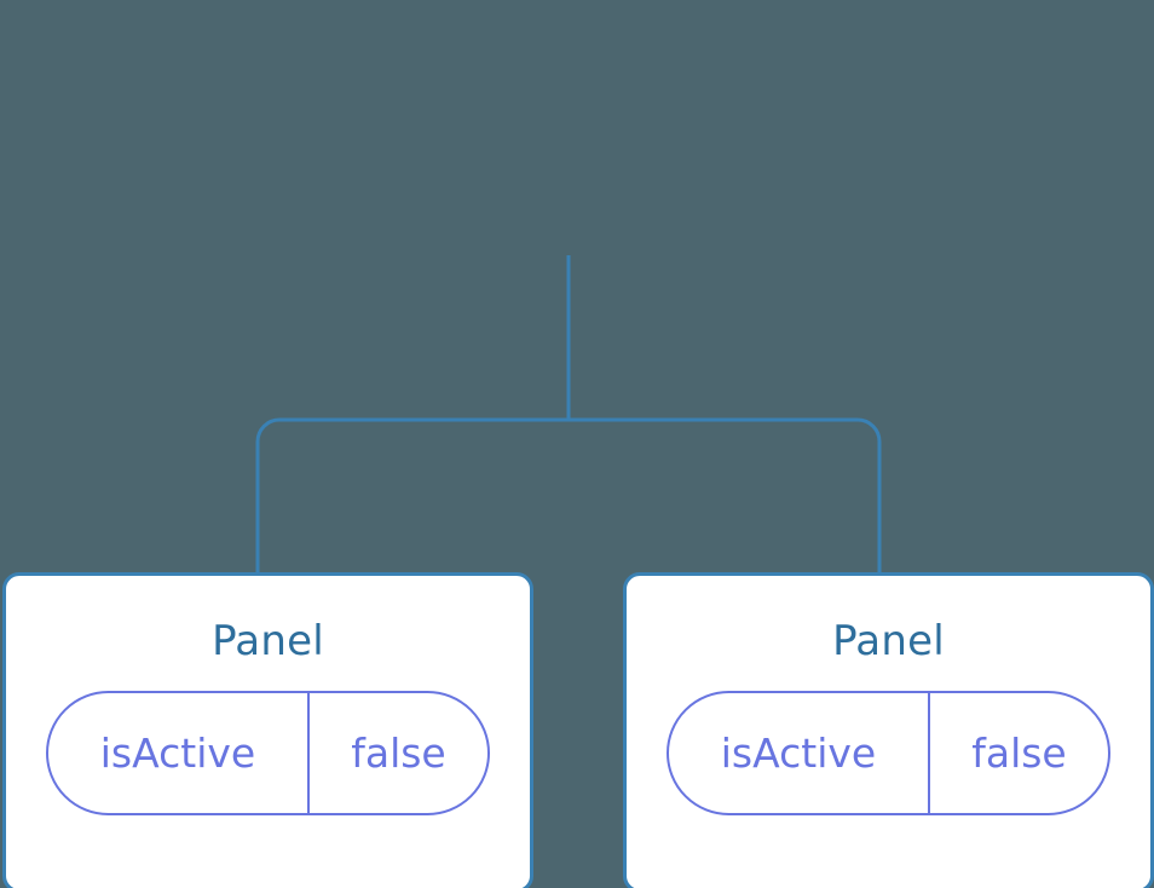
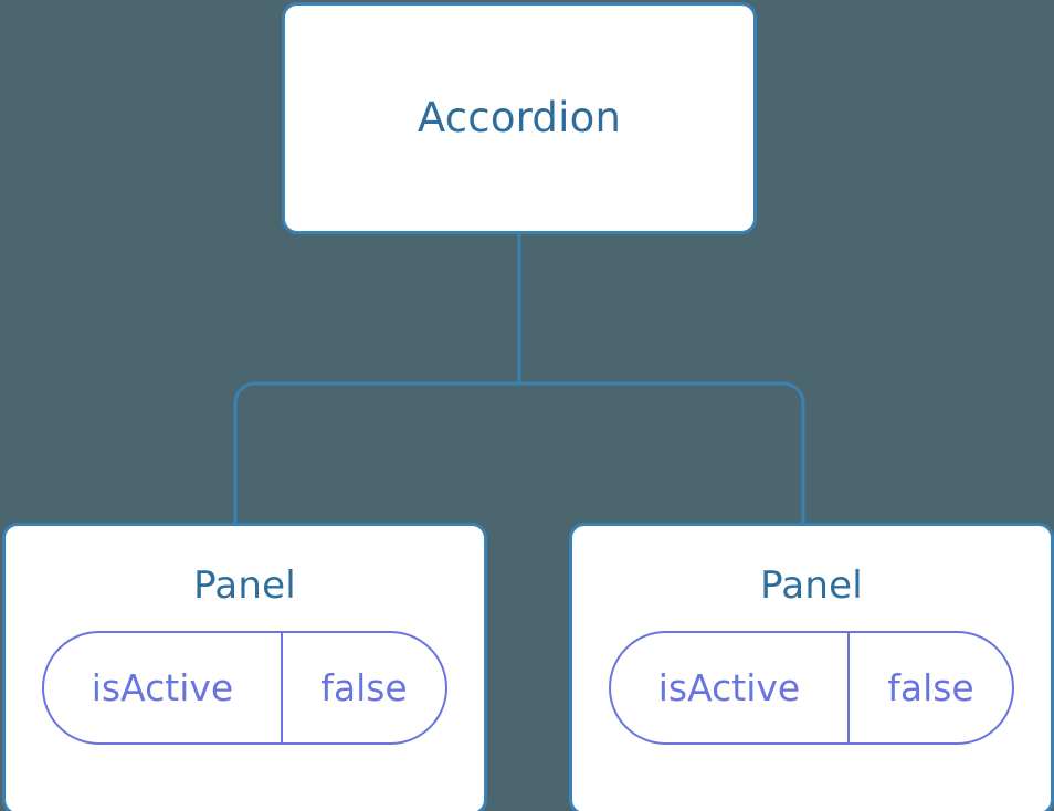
+ Accordion
  Panel
  isActive
  false
  Panel
  isActive
  false
